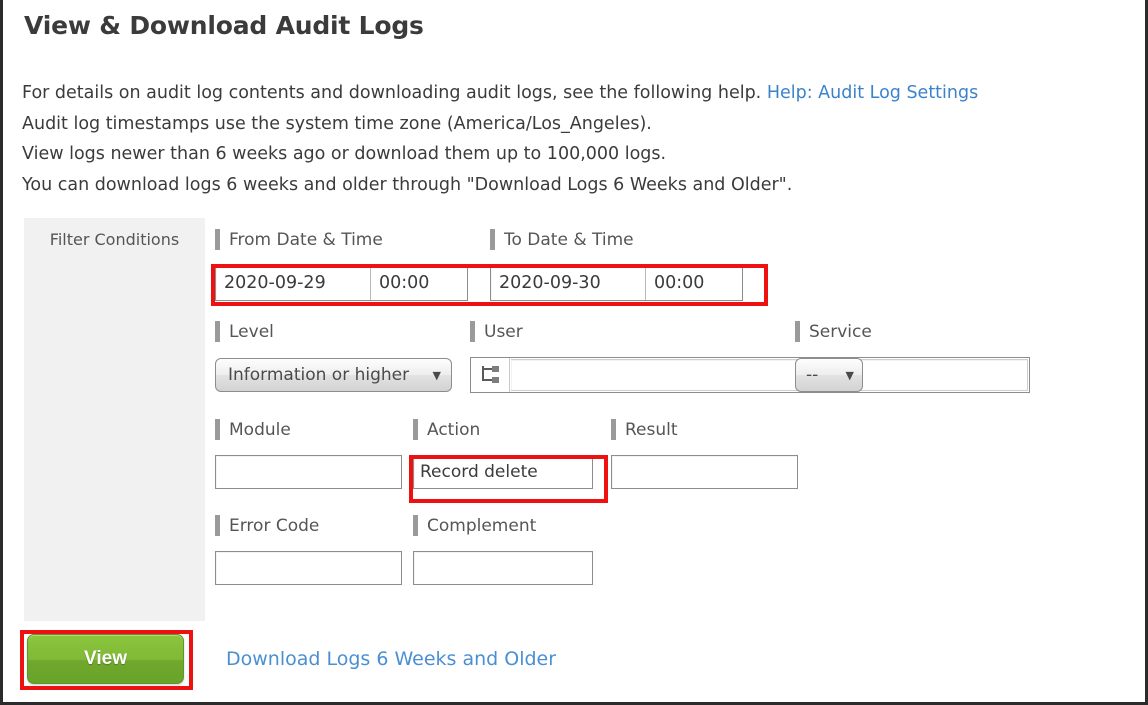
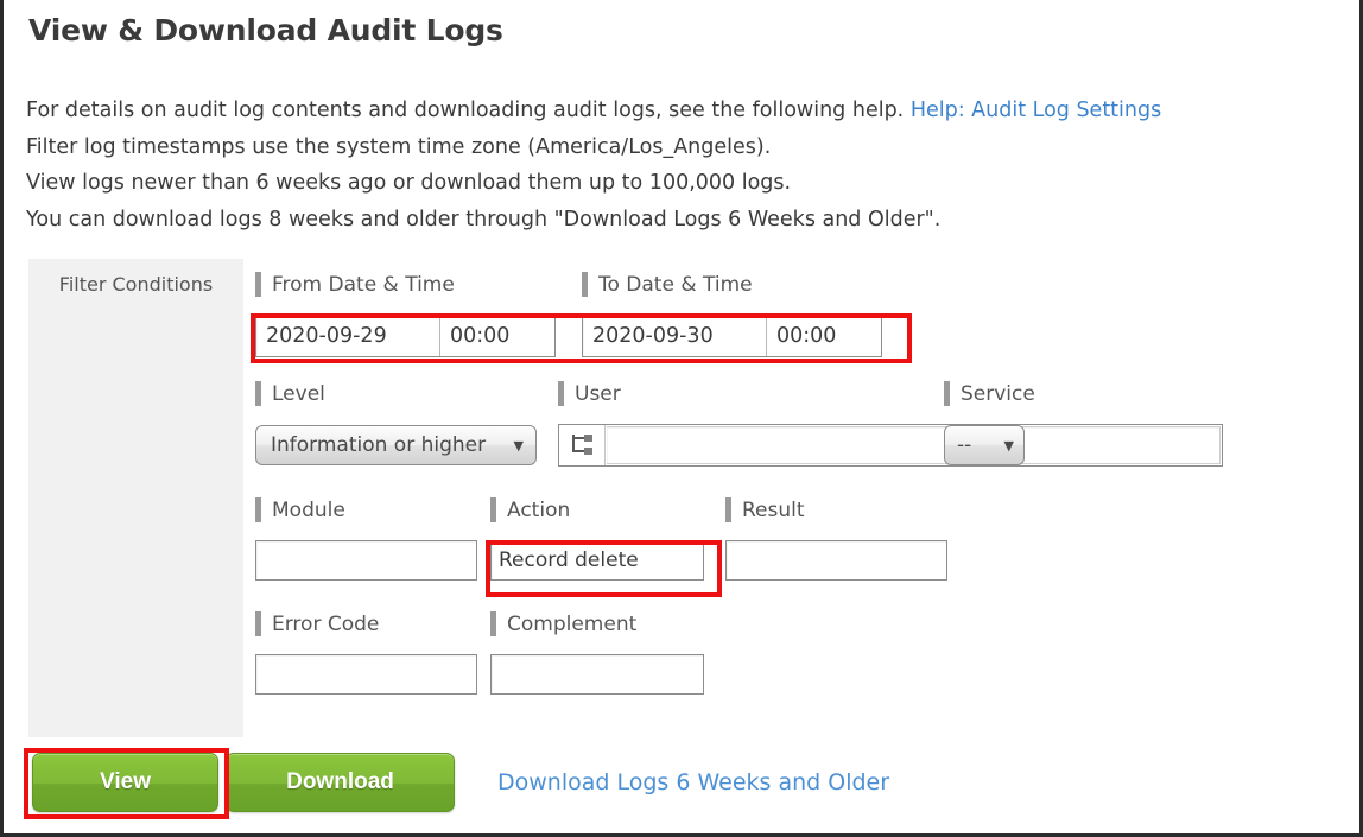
  View & Download Audit Logs
  For details on audit log contents and downloading audit logs, see the following help. Help: Audit Log Settings
- Audit log timestamps use the system time zone (America/Los_Angeles).
+ Filter log timestamps use the system time zone (America/Los_Angeles).
  View logs newer than 6 weeks ago or download them up to 100,000 logs.
- You can download logs 6 weeks and older through "Download Logs 6 Weeks and Older".
+ You can download logs 8 weeks and older through "Download Logs 6 Weeks and Older".
  Filter Conditions
  From Date & Time
  2020-09-29
  00:00
  To Date & Time
  2020-09-30
  00:00
  Level
  Information or higher
  ▼
  User
  Service
  --
  ▼
  Module
  Action
  Record delete
  Result
  Error Code
  Complement
  View
+ Download
  Download Logs 6 Weeks and Older
